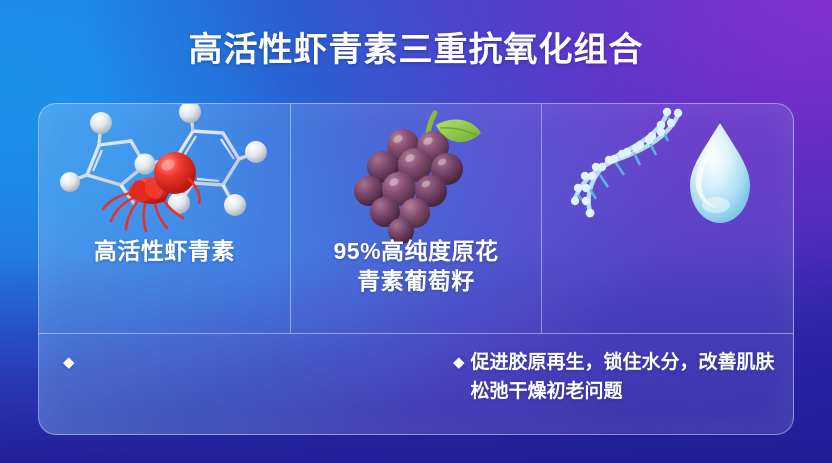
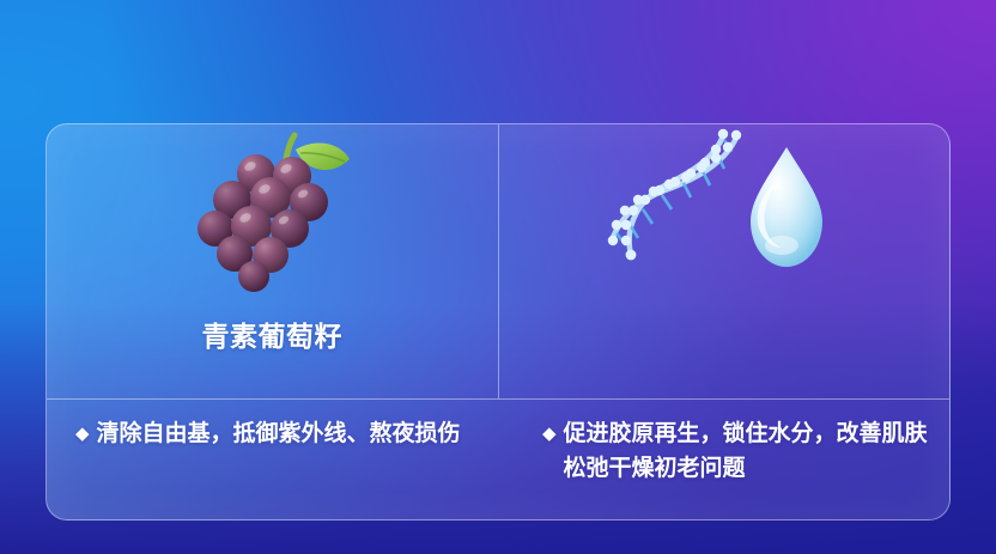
- 高活性虾青素三重抗氧化组合
- 高活性虾青素
- 95%高纯度原花
  青素葡萄籽
  ◆
+ 清除自由基，抵御紫外线、熬夜损伤
  ◆
  促进胶原再生，锁住水分，改善肌肤松弛干燥初老问题
